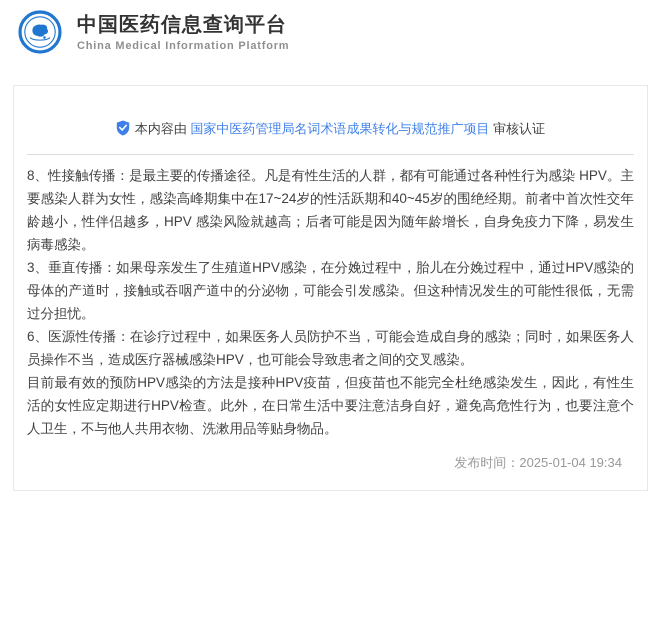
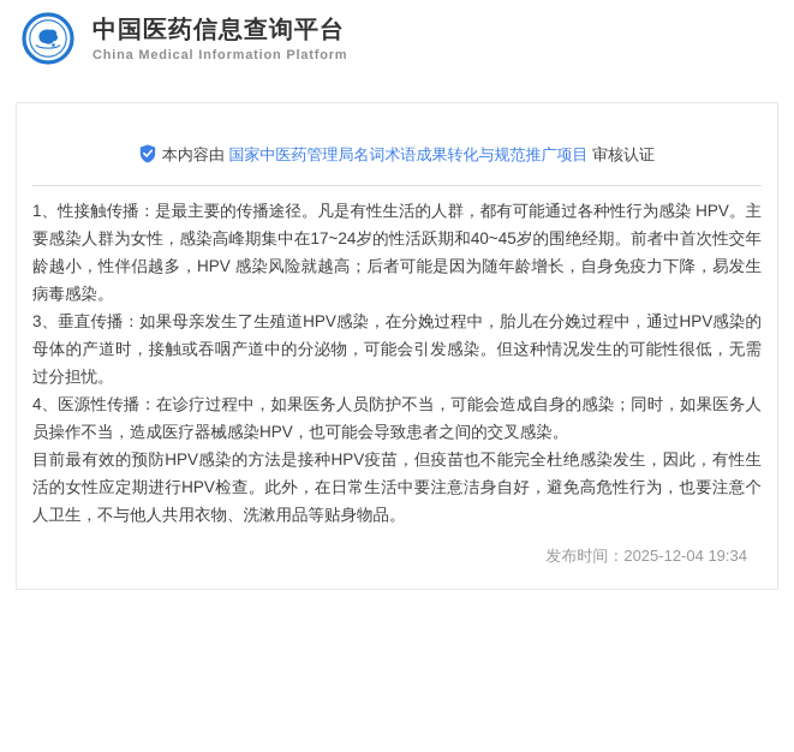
  中国医药信息查询平台
  China Medical Information Platform
  本内容由 国家中医药管理局名词术语成果转化与规范推广项目 审核认证
- 8、性接触传播：是最主要的传播途径。凡是有性生活的人群，都有可能通过各种性行为感染 HPV。主要感染人群为女性，感染高峰期集中在17~24岁的性活跃期和40~45岁的围绝经期。前者中首次性交年龄越小，性伴侣越多，HPV 感染风险就越高；后者可能是因为随年龄增长，自身免疫力下降，易发生病毒感染。
+ 1、性接触传播：是最主要的传播途径。凡是有性生活的人群，都有可能通过各种性行为感染 HPV。主要感染人群为女性，感染高峰期集中在17~24岁的性活跃期和40~45岁的围绝经期。前者中首次性交年龄越小，性伴侣越多，HPV 感染风险就越高；后者可能是因为随年龄增长，自身免疫力下降，易发生病毒感染。
  3、垂直传播：如果母亲发生了生殖道HPV感染，在分娩过程中，胎儿在分娩过程中，通过HPV感染的母体的产道时，接触或吞咽产道中的分泌物，可能会引发感染。但这种情况发生的可能性很低，无需过分担忧。
- 6、医源性传播：在诊疗过程中，如果医务人员防护不当，可能会造成自身的感染；同时，如果医务人员操作不当，造成医疗器械感染HPV，也可能会导致患者之间的交叉感染。
+ 4、医源性传播：在诊疗过程中，如果医务人员防护不当，可能会造成自身的感染；同时，如果医务人员操作不当，造成医疗器械感染HPV，也可能会导致患者之间的交叉感染。
  目前最有效的预防HPV感染的方法是接种HPV疫苗，但疫苗也不能完全杜绝感染发生，因此，有性生活的女性应定期进行HPV检查。此外，在日常生活中要注意洁身自好，避免高危性行为，也要注意个人卫生，不与他人共用衣物、洗漱用品等贴身物品。
- 发布时间：2025-01-04 19:34
+ 发布时间：2025-12-04 19:34
